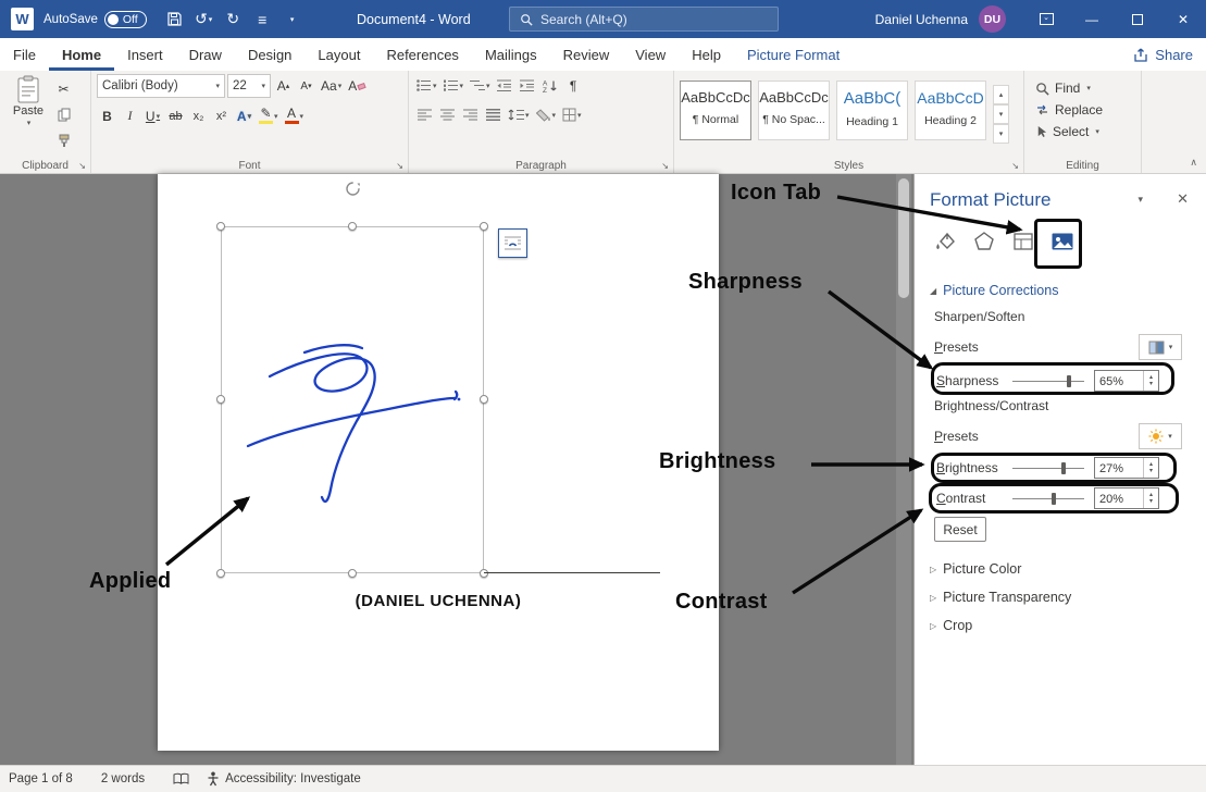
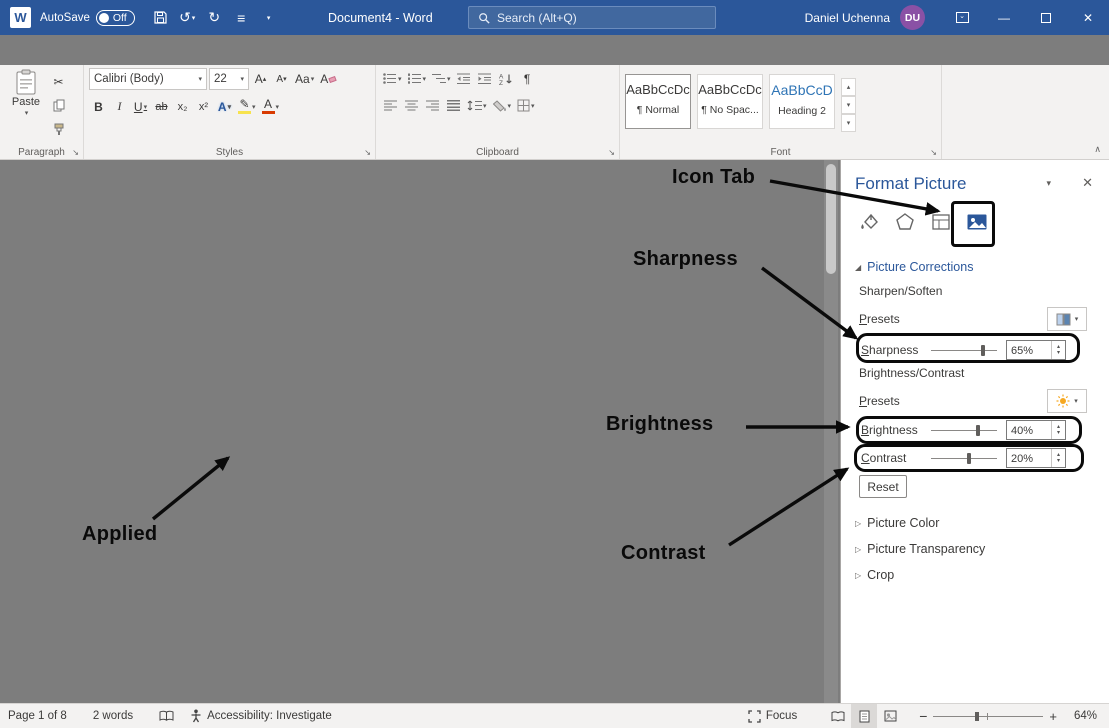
  W
  AutoSave
  Off
  ↺
  ↻
  ≡
  Document4 - Word
  Search (Alt+Q)
  Daniel Uchenna
  DU
  —
  ✕
- File
- Home
- Insert
- Draw
- Design
- Layout
- References
- Mailings
- Review
- View
- Help
- Picture Format
- Share
  Paste
  ✂
- Clipboard
+ Paragraph
  ↘
  Calibri (Body)
  22
  A
  A
  Aa
  A
  B
  I
  U
  ab
  x₂
  x²
  A
  ✎
  A
- Font
+ Styles
  ↘
  ¶
- Paragraph
+ Clipboard
  ↘
  AaBbCcDc
  ¶ Normal
  AaBbCcDc
  ¶ No Spac...
- AaBbC(
- Heading 1
  AaBbCcD
  Heading 2
- Styles
+ Font
  ↘
- Find
- Replace
- Select
- Editing
  ∧
- (DANIEL UCHENNA)
  Format Picture
  ▾
  ✕
  ◢
  Picture Corrections
  Sharpen/Soften
  Presets
  Sharpness
  65%
  Brightness/Contrast
  Presets
  Brightness
- 27%
+ 40%
  Contrast
  20%
  Reset
  ▷
  Picture Color
  ▷
  Picture Transparency
  ▷
  Crop
  Icon Tab
  Sharpness
  Brightness
  Applied
  Contrast
  Page 1 of 8
  2 words
  Accessibility: Investigate
+ Focus
+ −
+ +
+ 64%
